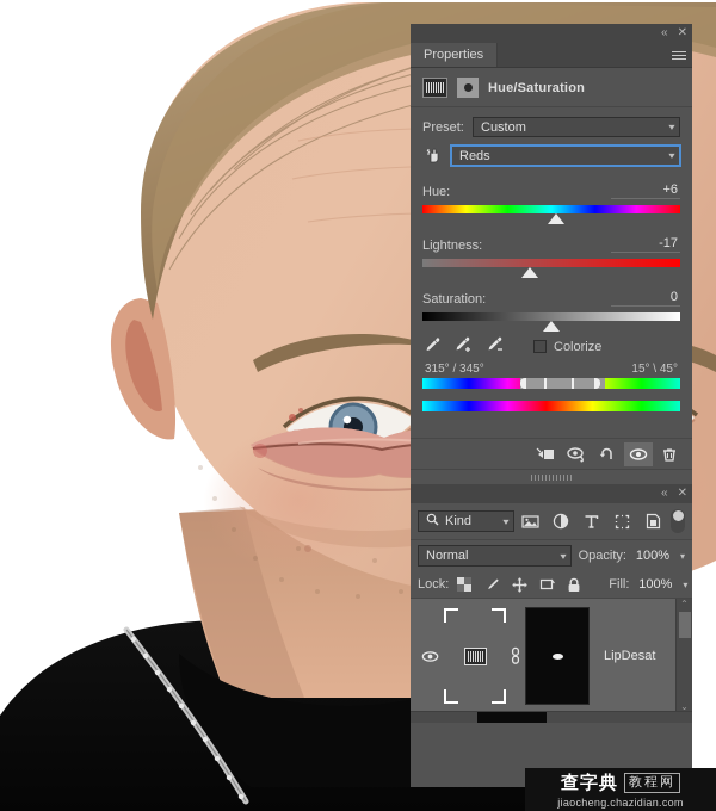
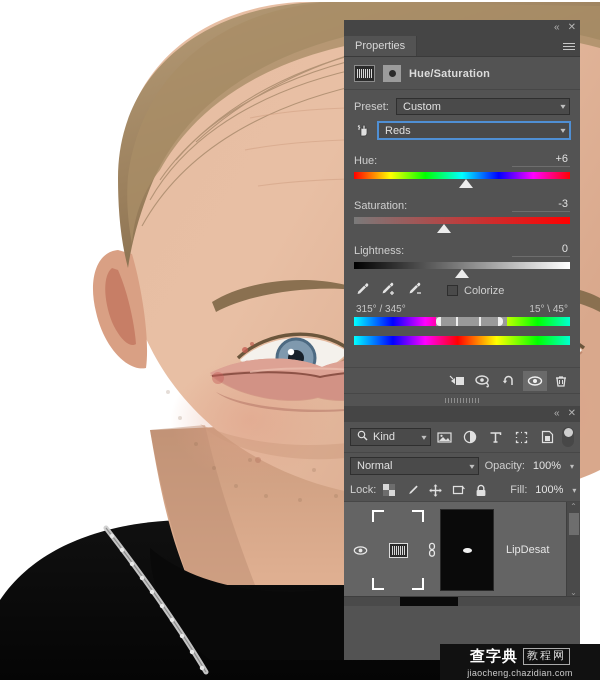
  «
  ✕
  Properties
  Hue/Saturation
  Preset:
  Custom
  ▾
  Reds
  ▾
  Hue:
  +6
- Lightness:
+ Saturation:
- -17
+ -3
- Saturation:
+ Lightness:
  0
  Colorize
  315° / 345°
  15° \ 45°
  «
  ✕
  Kind
  ▾
  Normal
  ▾
  Opacity:
  100%
  ▾
  Lock:
  Fill:
  100%
  ▾
  LipDesat
  ⌃
  ⌄
  查字典
  教程网
  jiaocheng.chazidian.com
